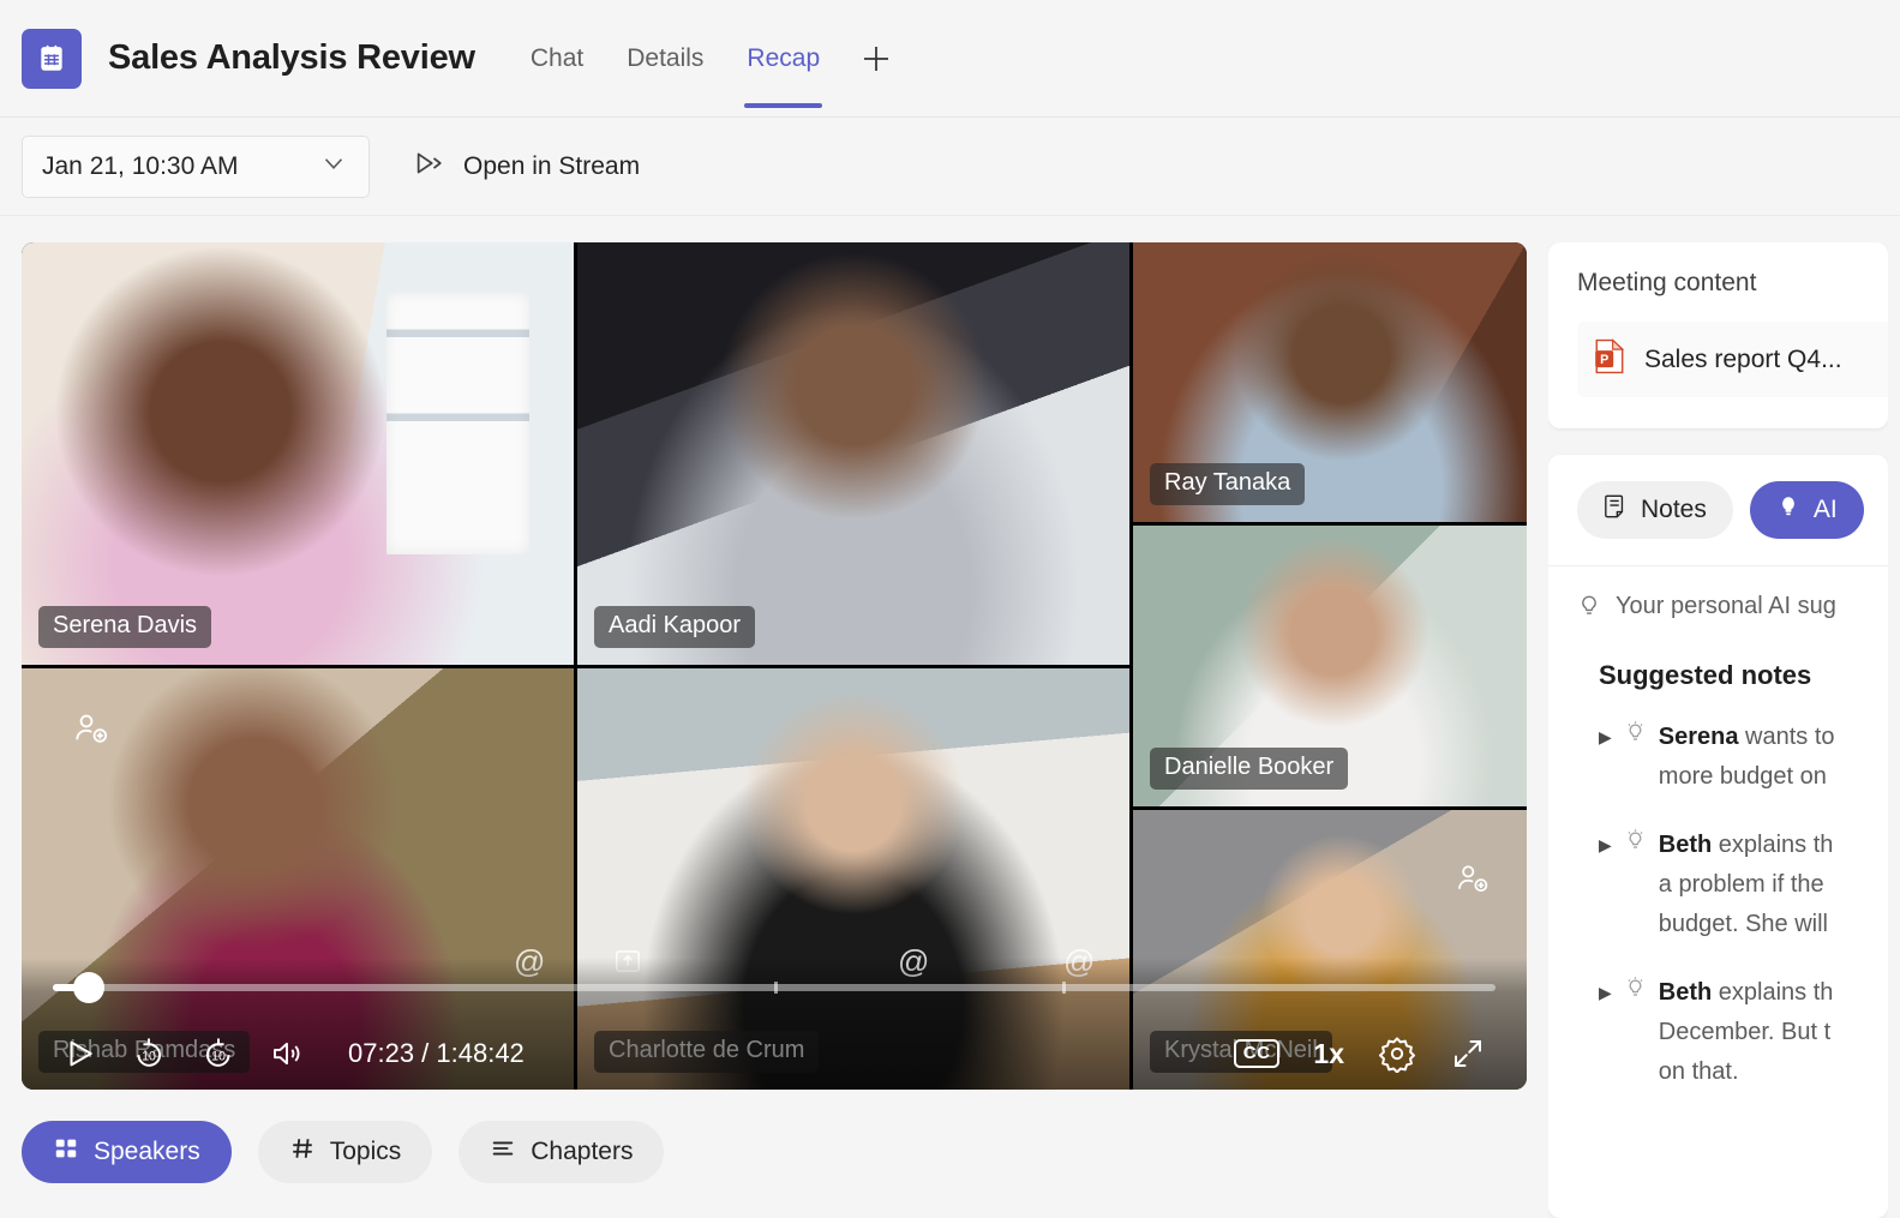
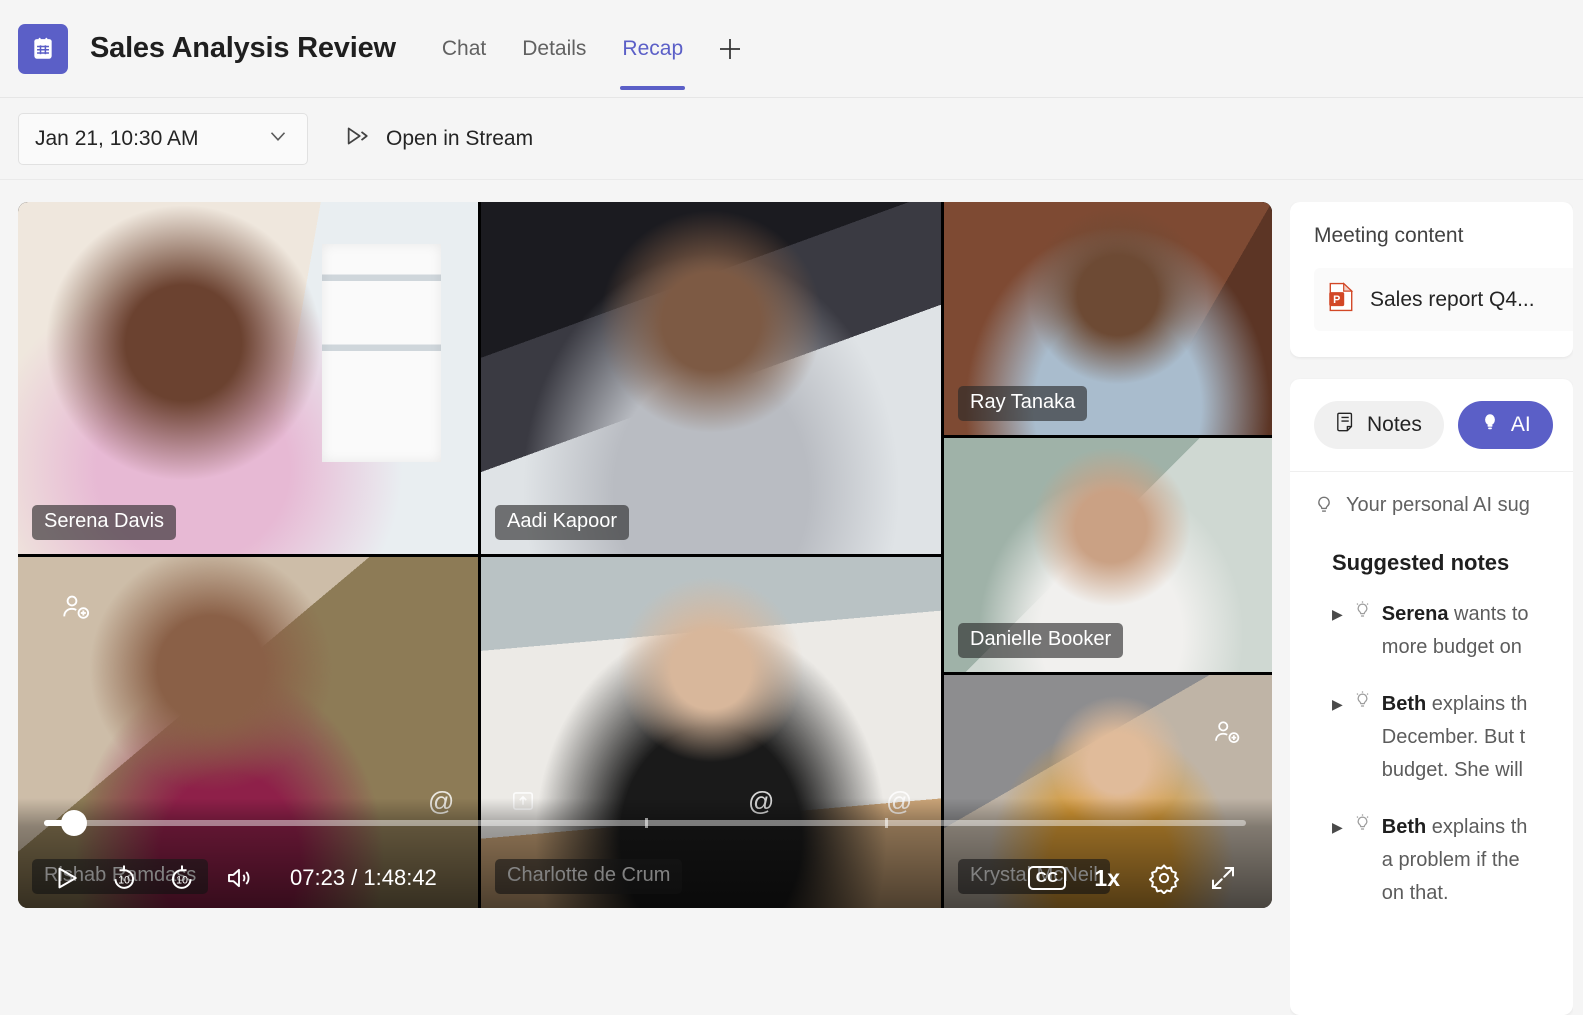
  Sales Analysis Review
  Chat
  Details
  Recap
  Jan 21, 10:30 AM
  Open in Stream
  Serena Davis
  Aadi Kapoor
  Ray Tanaka
  Danielle Booker
  10
  10
  07:23 / 1:48:42
  CC
  1x
- Speakers
- Topics
- Chapters
  Meeting content
  P
  Sales report Q4...
  Notes
  AI
  Your personal AI sug
  Suggested notes
  ▶
  Serena wants to
  more budget on
  ▶
  Beth explains th
- a problem if the
+ December. But t
  budget. She will
  ▶
  Beth explains th
- December. But t
+ a problem if the
  on that.
